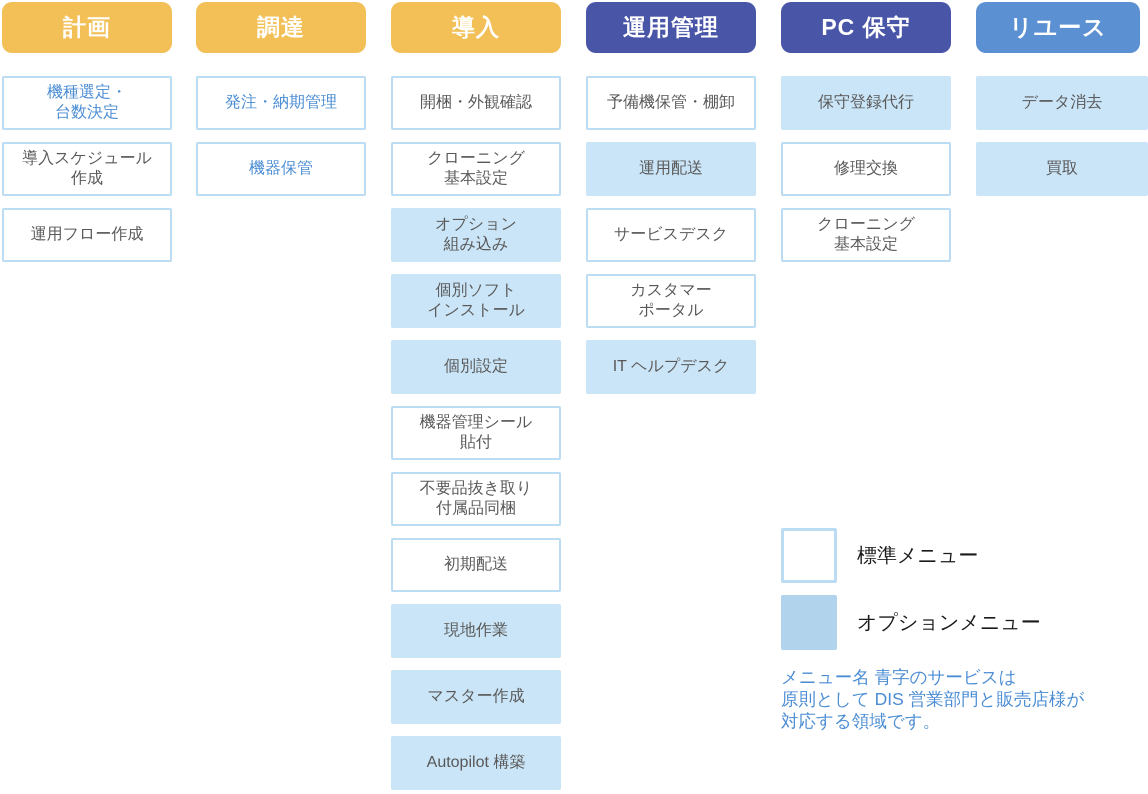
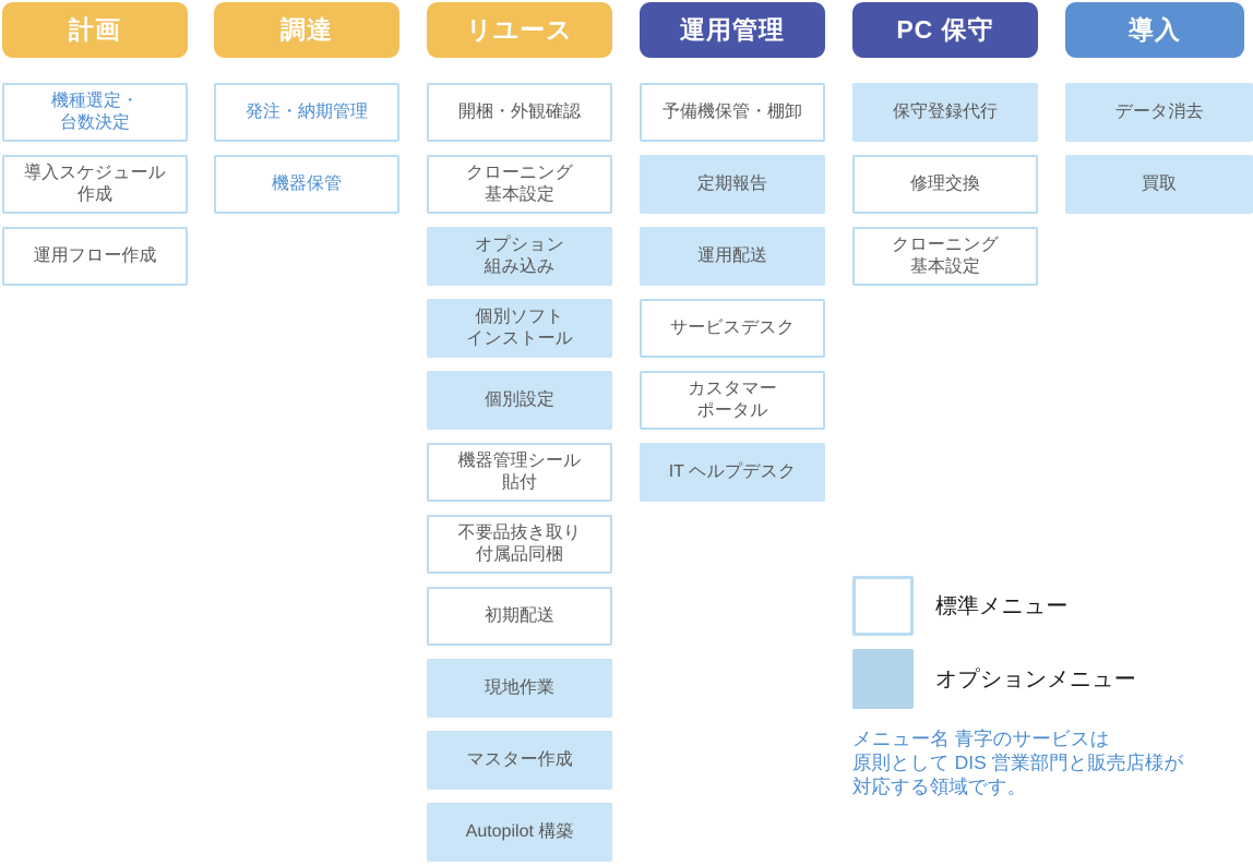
  計画
  機種選定・
  台数決定
  導入スケジュール
  作成
  運用フロー作成
  調達
  発注・納期管理
  機器保管
- 導入
+ リユース
  開梱・外観確認
  クローニング
  基本設定
  オプション
  組み込み
  個別ソフト
  インストール
  個別設定
  機器管理シール
  貼付
  不要品抜き取り
  付属品同梱
  初期配送
  現地作業
  マスター作成
  Autopilot 構築
  運用管理
  予備機保管・棚卸
+ 定期報告
  運用配送
  サービスデスク
  カスタマー
  ポータル
  IT ヘルプデスク
  PC 保守
  保守登録代行
  修理交換
  クローニング
  基本設定
- リユース
+ 導入
  データ消去
  買取
  標準メニュー
  オプションメニュー
  メニュー名 青字のサービスは
  原則として DIS 営業部門と販売店様が
  対応する領域です。
